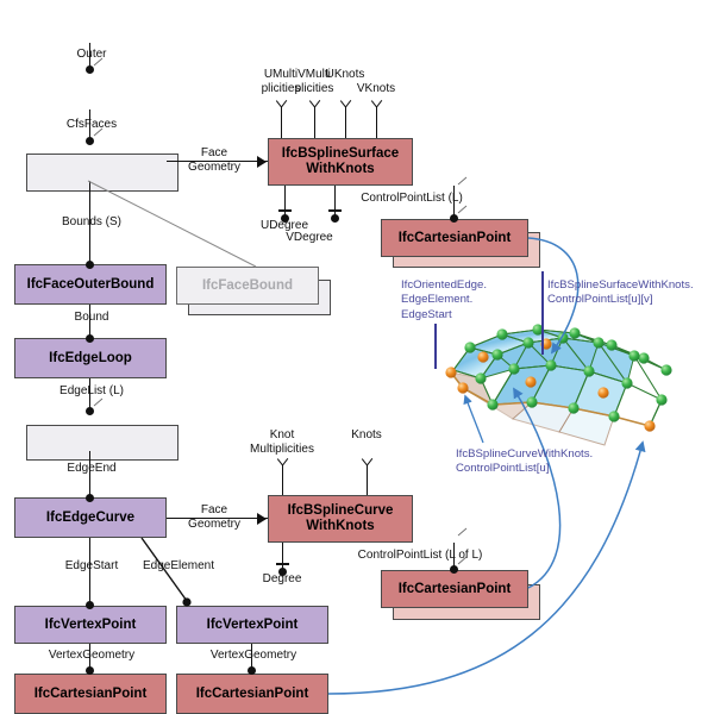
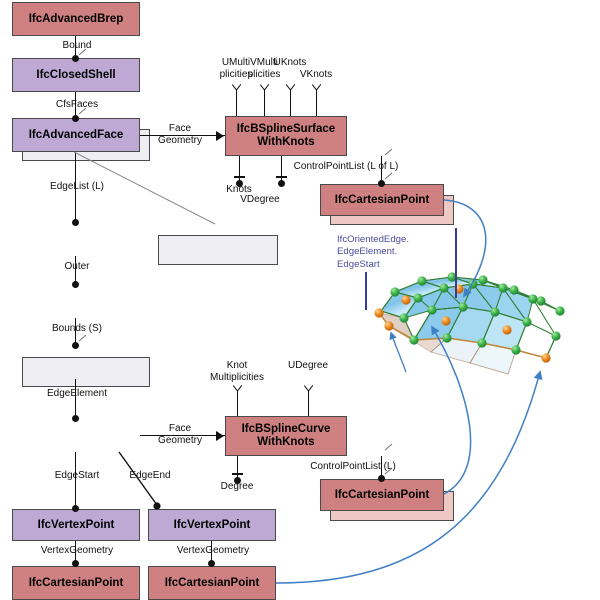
+ IfcAdvancedBrep
+ IfcClosedShell
+ IfcAdvancedFace
  IfcBSplineSurface
  WithKnots
  IfcCartesianPoint
- IfcFaceOuterBound
- IfcFaceBound
- IfcEdgeLoop
- IfcEdgeCurve
  IfcBSplineCurve
  WithKnots
  IfcCartesianPoint
  IfcVertexPoint
  IfcVertexPoint
  IfcCartesianPoint
  IfcCartesianPoint
- Outer
+ Bound
  CfsFaces
- Bounds (S)
+ EdgeList (L)
  Face
  Geometry
- ControlPointList (L)
+ ControlPointList (L of L)
- Bound
+ Outer
- EdgeList (L)
+ Bounds (S)
- EdgeEnd
+ EdgeElement
  Face
  Geometry
- ControlPointList (L of L)
+ ControlPointList (L)
  EdgeStart
- EdgeElement
+ EdgeEnd
  VertexGeometry
  VertexGeometry
  UMulti
  plicities
  VMulti
  plicities
  UKnots
  VKnots
- UDegree
+ Knots
  VDegree
  Knot
  Multiplicities
- Knots
+ UDegree
  Degree
  IfcOrientedEdge.
  EdgeElement.
  EdgeStart
- IfcBSplineSurfaceWithKnots.
- ControlPointList[u][v]
- IfcBSplineCurveWithKnots.
- ControlPointList[u]
